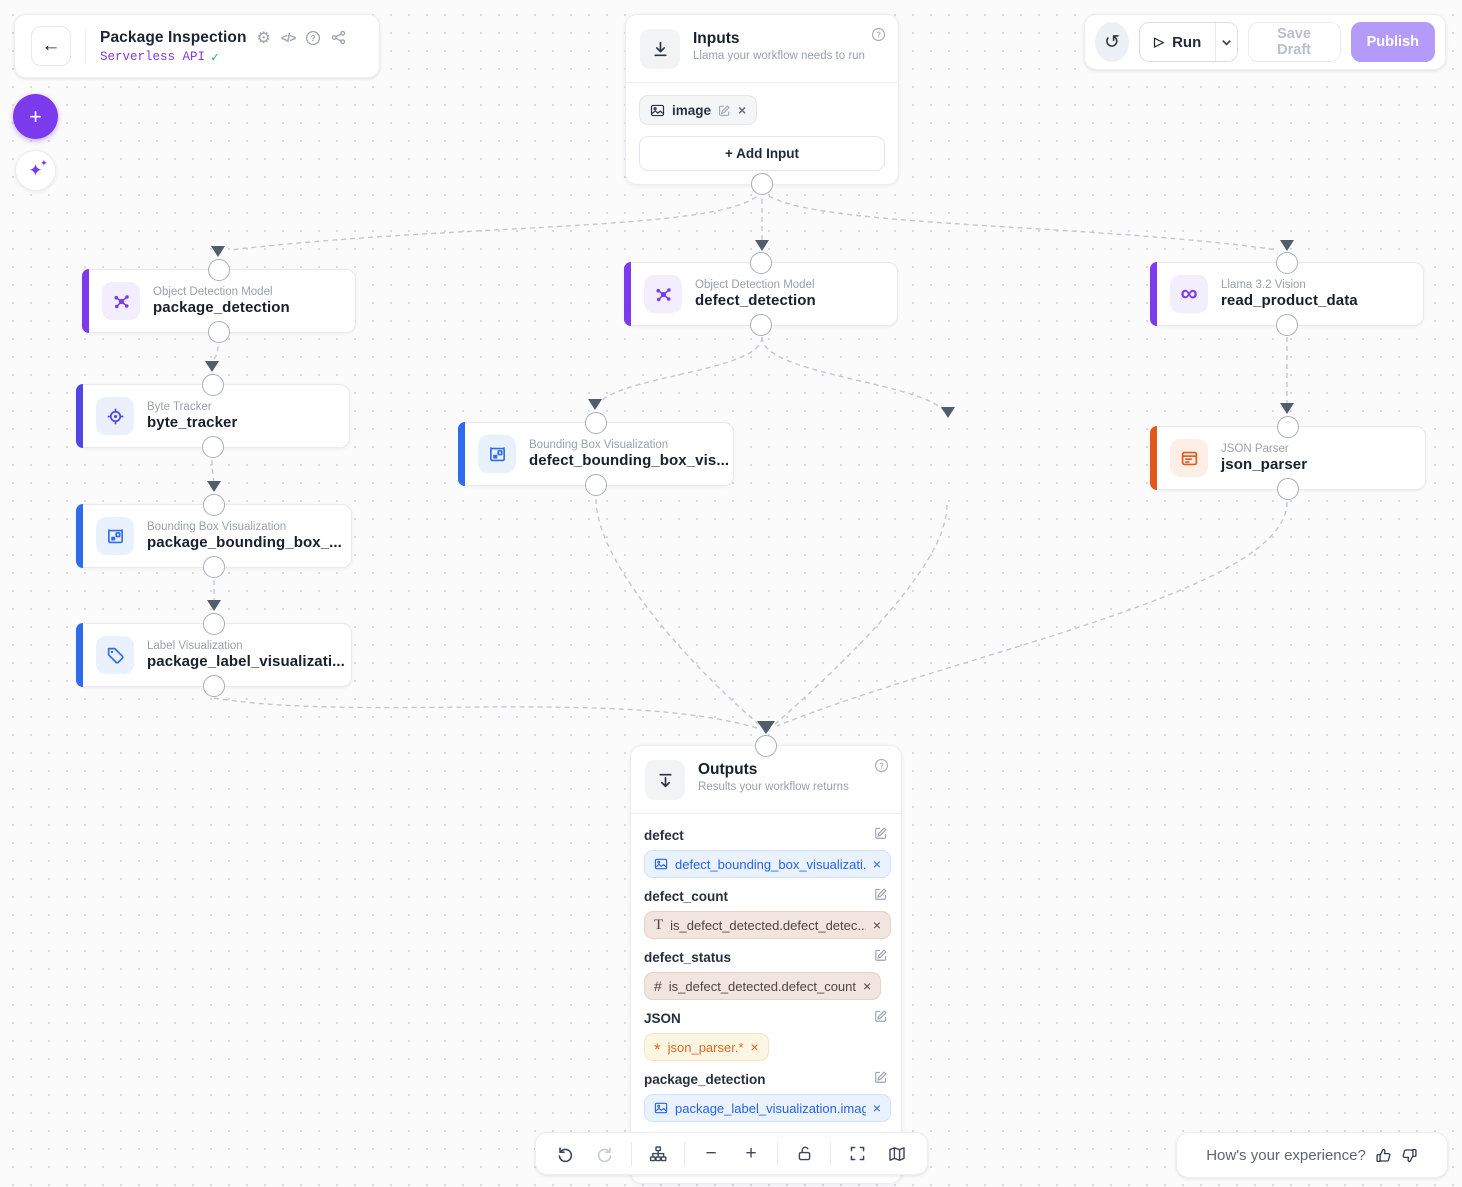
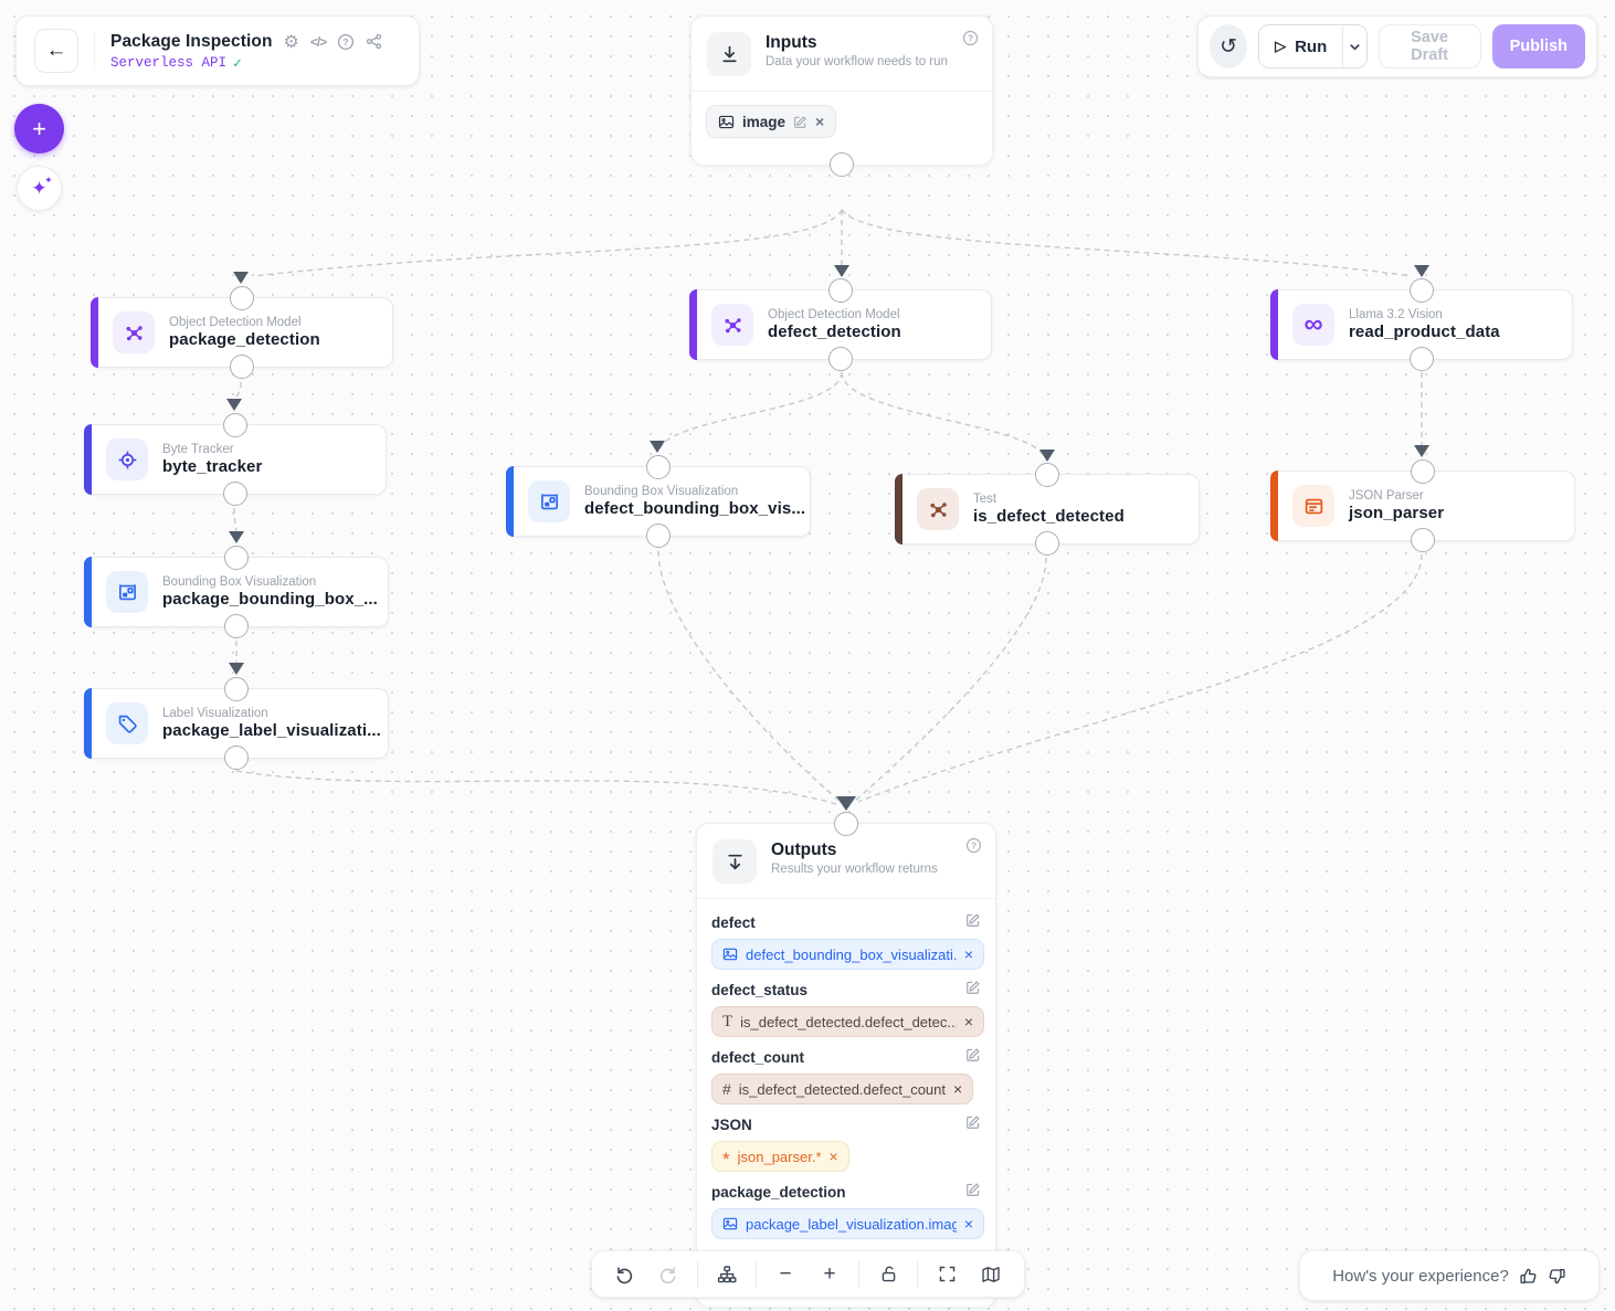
  ←
  Package Inspection
  ⚙
  </>
  ?
  Serverless API
  ✓
  +
  ✦
  ✦
  ↺
  ▷
  Run
  Save Draft
  Publish
  Inputs
- Llama your workflow needs to run
+ Data your workflow needs to run
  ?
  image
  ×
- + Add Input
  Object Detection Model
  package_detection
  Object Detection Model
  defect_detection
  ∞
  Llama 3.2 Vision
  read_product_data
  Byte Tracker
  byte_tracker
  Bounding Box Visualization
  defect_bounding_box_vis...
+ Test
+ is_defect_detected
  JSON Parser
  json_parser
  Bounding Box Visualization
  package_bounding_box_...
  Label Visualization
  package_label_visualizati...
  Outputs
  Results your workflow returns
  ?
  defect
  defect_bounding_box_visualizati.
  ×
- defect_count
+ defect_status
  T
  is_defect_detected.defect_detec..
  ×
- defect_status
+ defect_count
  #
  is_defect_detected.defect_count
  ×
  JSON
  *
  json_parser.*
  ×
  package_detection
  package_label_visualization.imag
  ×
  −
  +
  How's your experience?
